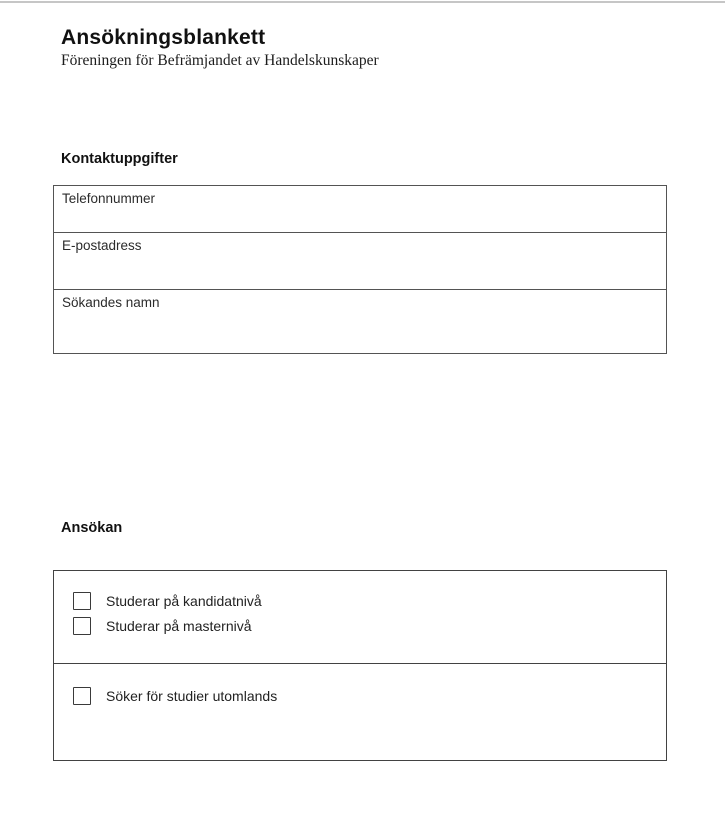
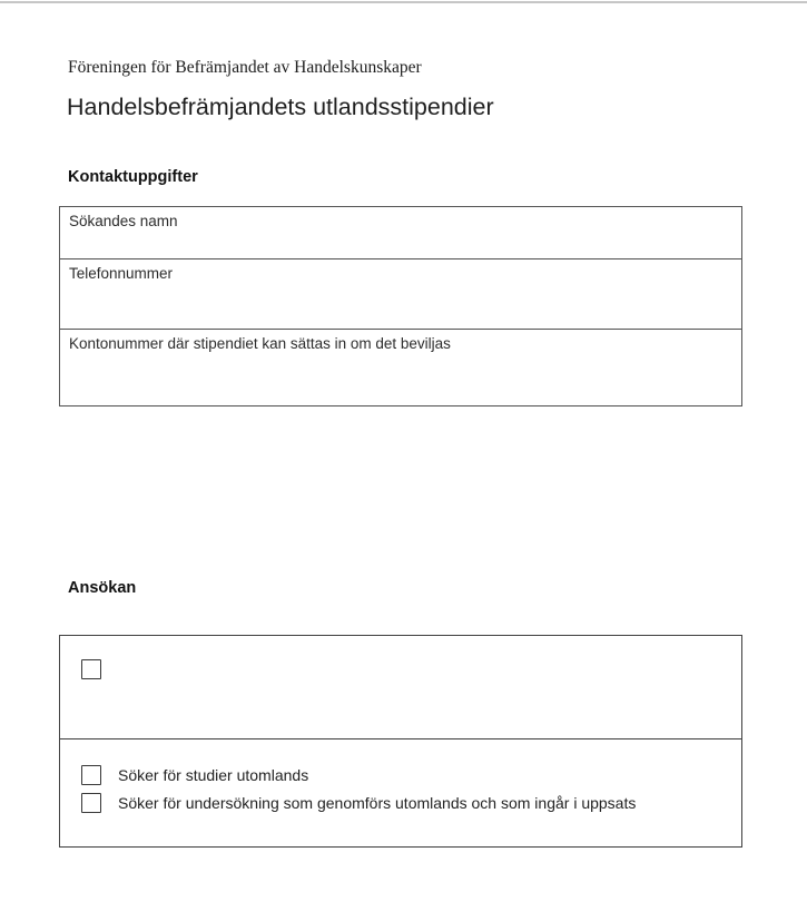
- Ansökningsblankett
  Föreningen för Befrämjandet av Handelskunskaper
+ Handelsbefrämjandets utlandsstipendier
  Kontaktuppgifter
- Telefonnummer
+ Sökandes namn
- E-postadress
- Sökandes namn
+ Telefonnummer
+ Kontonummer där stipendiet kan sättas in om det beviljas
  Ansökan
- Studerar på kandidatnivå
- Studerar på masternivå
  Söker för studier utomlands
+ Söker för undersökning som genomförs utomlands och som ingår i uppsats
